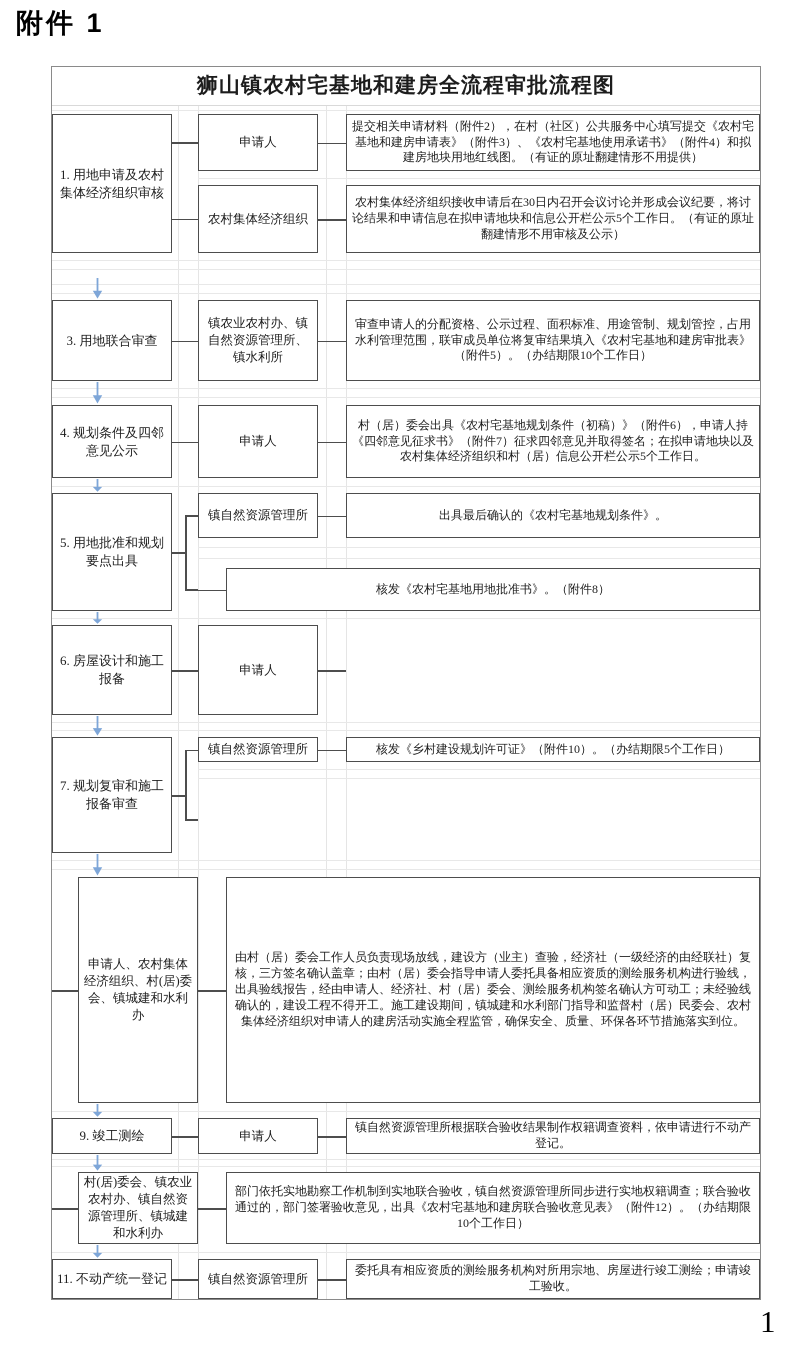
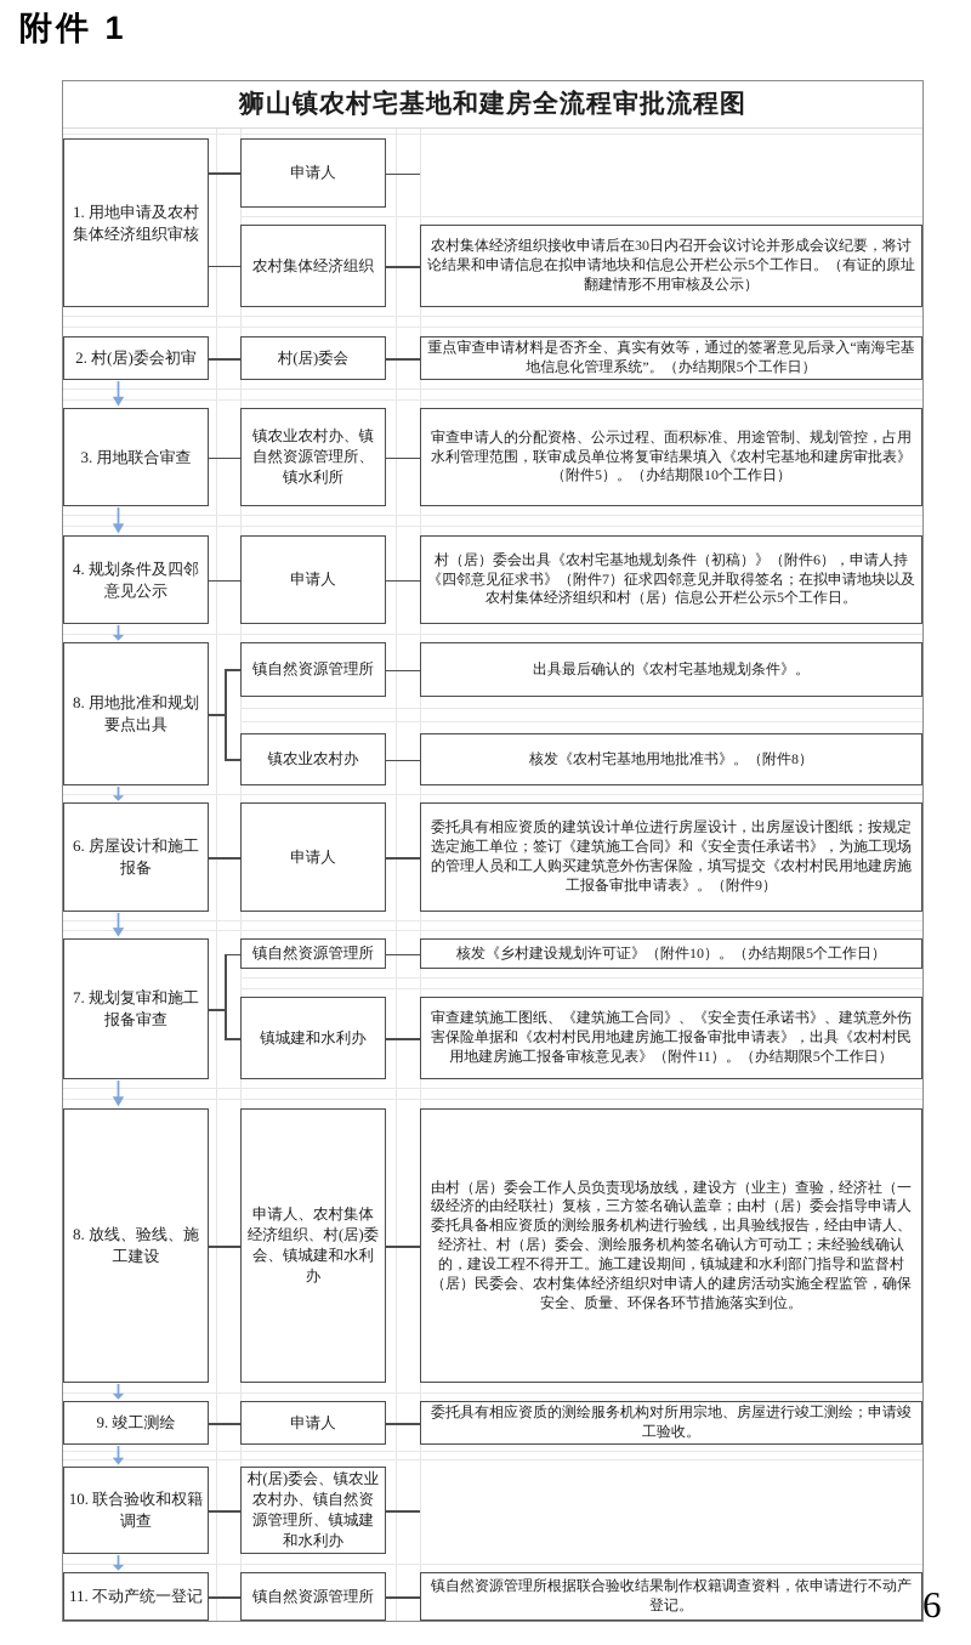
  附件 1
  狮山镇农村宅基地和建房全流程审批流程图
  1. 用地申请及农村集体经济组织审核
  申请人
- 提交相关申请材料（附件2），在村（社区）公共服务中心填写提交《农村宅基地和建房申请表》（附件3）、《农村宅基地使用承诺书》（附件4）和拟建房地块用地红线图。（有证的原址翻建情形不用提供）
  农村集体经济组织
  农村集体经济组织接收申请后在30日内召开会议讨论并形成会议纪要，将讨论结果和申请信息在拟申请地块和信息公开栏公示5个工作日。（有证的原址翻建情形不用审核及公示）
+ 2. 村(居)委会初审
+ 村(居)委会
+ 重点审查申请材料是否齐全、真实有效等，通过的签署意见后录入“南海宅基地信息化管理系统”。（办结期限5个工作日）
  3. 用地联合审查
  镇农业农村办、镇自然资源管理所、镇水利所
  审查申请人的分配资格、公示过程、面积标准、用途管制、规划管控，占用水利管理范围，联审成员单位将复审结果填入《农村宅基地和建房审批表》（附件5）。（办结期限10个工作日）
  4. 规划条件及四邻意见公示
  申请人
  村（居）委会出具《农村宅基地规划条件（初稿）》（附件6），申请人持《四邻意见征求书》（附件7）征求四邻意见并取得签名；在拟申请地块以及农村集体经济组织和村（居）信息公开栏公示5个工作日。
- 5. 用地批准和规划要点出具
+ 8. 用地批准和规划要点出具
  镇自然资源管理所
  出具最后确认的《农村宅基地规划条件》。
+ 镇农业农村办
  核发《农村宅基地用地批准书》。（附件8）
  6. 房屋设计和施工报备
  申请人
+ 委托具有相应资质的建筑设计单位进行房屋设计，出房屋设计图纸；按规定选定施工单位；签订《建筑施工合同》和《安全责任承诺书》，为施工现场的管理人员和工人购买建筑意外伤害保险，填写提交《农村村民用地建房施工报备审批申请表》。（附件9）
  7. 规划复审和施工报备审查
  镇自然资源管理所
  核发《乡村建设规划许可证》（附件10）。（办结期限5个工作日）
+ 镇城建和水利办
+ 审查建筑施工图纸、《建筑施工合同》、《安全责任承诺书》、建筑意外伤害保险单据和《农村村民用地建房施工报备审批申请表》，出具《农村村民用地建房施工报备审核意见表》（附件11）。（办结期限5个工作日）
+ 8. 放线、验线、施工建设
  申请人、农村集体经济组织、村(居)委会、镇城建和水利办
  由村（居）委会工作人员负责现场放线，建设方（业主）查验，经济社（一级经济的由经联社）复核，三方签名确认盖章；由村（居）委会指导申请人委托具备相应资质的测绘服务机构进行验线，出具验线报告，经由申请人、经济社、村（居）委会、测绘服务机构签名确认方可动工；未经验线确认的，建设工程不得开工。施工建设期间，镇城建和水利部门指导和监督村（居）民委会、农村集体经济组织对申请人的建房活动实施全程监管，确保安全、质量、环保各环节措施落实到位。
  9. 竣工测绘
  申请人
- 镇自然资源管理所根据联合验收结果制作权籍调查资料，依申请进行不动产登记。
+ 委托具有相应资质的测绘服务机构对所用宗地、房屋进行竣工测绘；申请竣工验收。
+ 10. 联合验收和权籍调查
  村(居)委会、镇农业农村办、镇自然资源管理所、镇城建和水利办
- 部门依托实地勘察工作机制到实地联合验收，镇自然资源管理所同步进行实地权籍调查；联合验收通过的，部门签署验收意见，出具《农村宅基地和建房联合验收意见表》（附件12）。（办结期限10个工作日）
  11. 不动产统一登记
  镇自然资源管理所
- 委托具有相应资质的测绘服务机构对所用宗地、房屋进行竣工测绘；申请竣工验收。
+ 镇自然资源管理所根据联合验收结果制作权籍调查资料，依申请进行不动产登记。
- 1
+ 6
